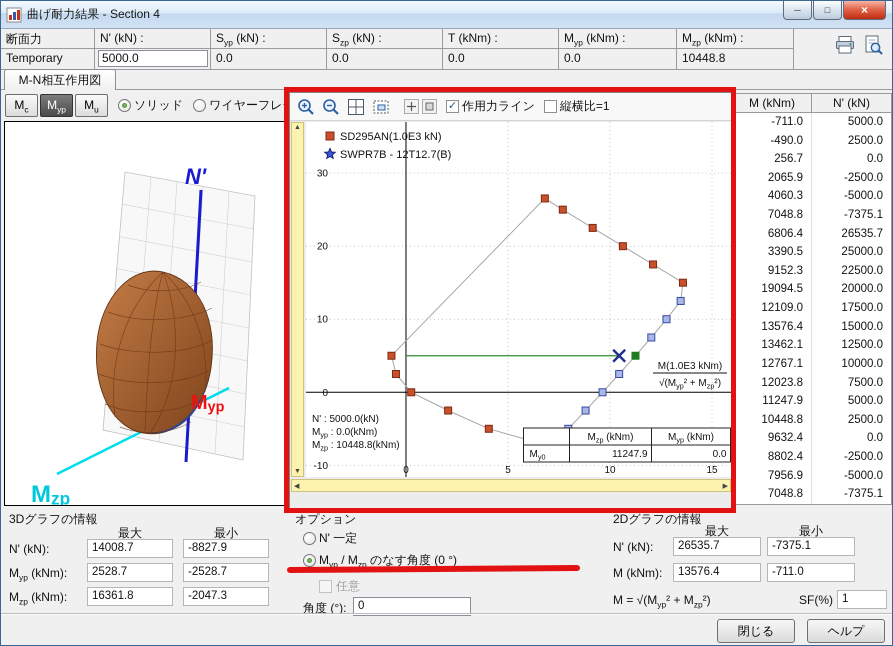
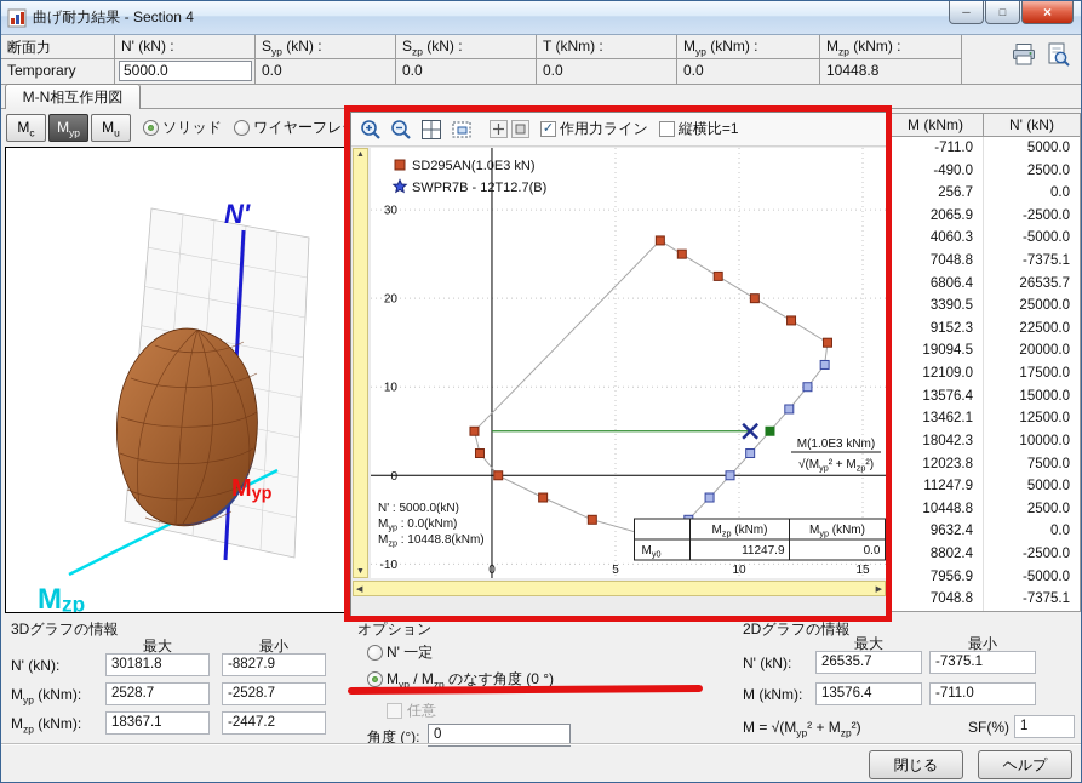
  曲げ耐力結果 - Section 4
  ─
  □
  ×
  断面力
  N' (kN) :
  Syp (kN) :
  Szp (kN) :
  T (kNm) :
  Myp (kNm) :
  Mzp (kNm) :
  Temporary
  5000.0
  0.0
  0.0
  0.0
  0.0
  10448.8
  M-N相互作用図
  Mc
  Myp
  Mu
  ソリッド
  ワイヤーフレ
  N'
  Myp
  Mzp
  ✓
  作用力ライン
  縦横比=1
  -10
  0
  10
  20
  30
  0
  5
  10
  15
  SD295AN(1.0E3 kN)
  SWPR7B - 12T12.7(B)
  N' : 5000.0(kN)
  Myp : 0.0(kNm)
  Mzp : 10448.8(kNm)
  Mzp (kNm)
  Myp (kNm)
  My0
  11247.9
  0.0
  M(1.0E3 kNm)
  √(Myp² + Mzp²)
  M (kNm)
  N' (kN)
  -711.0
  5000.0
  -490.0
  2500.0
  256.7
  0.0
  2065.9
  -2500.0
  4060.3
  -5000.0
  7048.8
  -7375.1
  6806.4
  26535.7
  3390.5
  25000.0
  9152.3
  22500.0
  19094.5
  20000.0
  12109.0
  17500.0
  13576.4
  15000.0
  13462.1
  12500.0
- 12767.1
+ 18042.3
  10000.0
  12023.8
  7500.0
  11247.9
  5000.0
  10448.8
  2500.0
  9632.4
  0.0
  8802.4
  -2500.0
  7956.9
  -5000.0
  7048.8
  -7375.1
  3Dグラフの情報
  最大
  最小
  N' (kN):
- 14008.7
+ 30181.8
  -8827.9
  Myp (kNm):
  2528.7
  -2528.7
  Mzp (kNm):
- 16361.8
+ 18367.1
- -2047.3
+ -2447.2
  オプション
  N' 一定
  Myp / Mzp のなす角度 (0 °)
  任意
  角度 (°):
  0
  2Dグラフの情報
  最大
  最小
  N' (kN):
  26535.7
  -7375.1
  M (kNm):
  13576.4
  -711.0
  M = √(Myp² + Mzp²)
  SF(%)
  1
  閉じる
  ヘルプ
